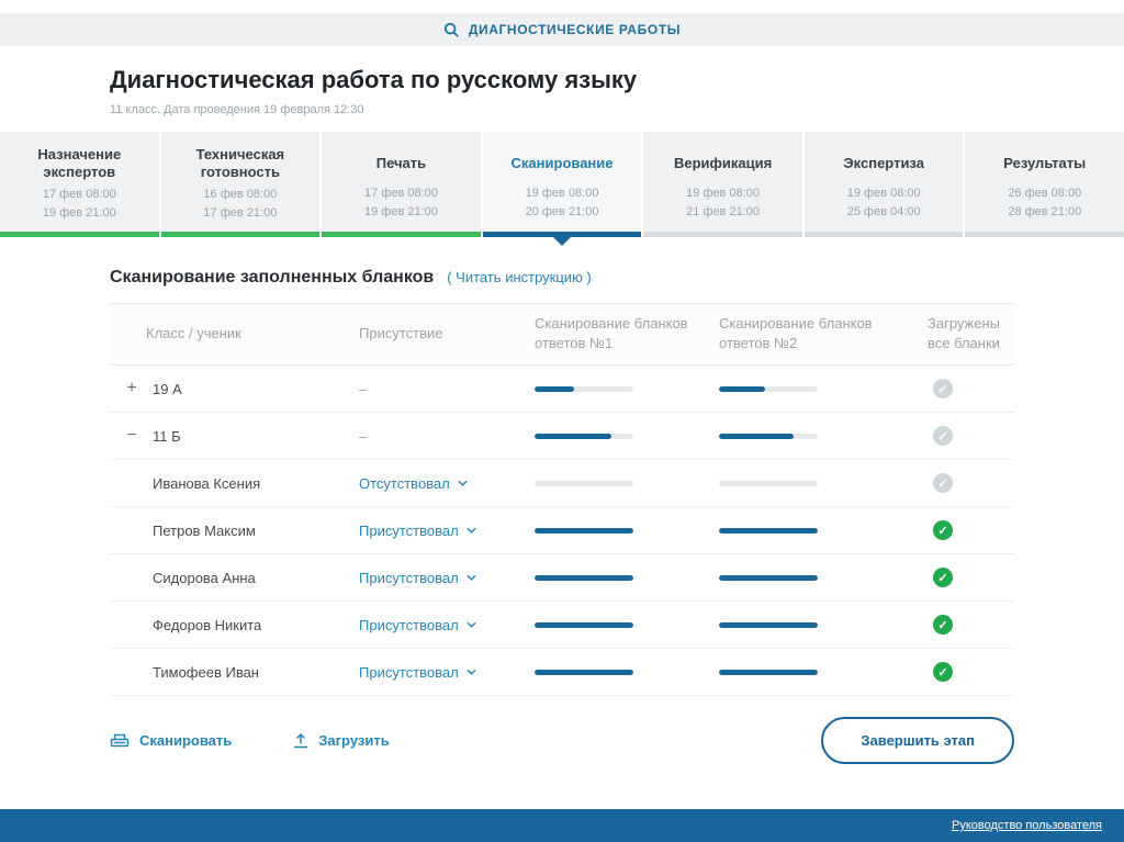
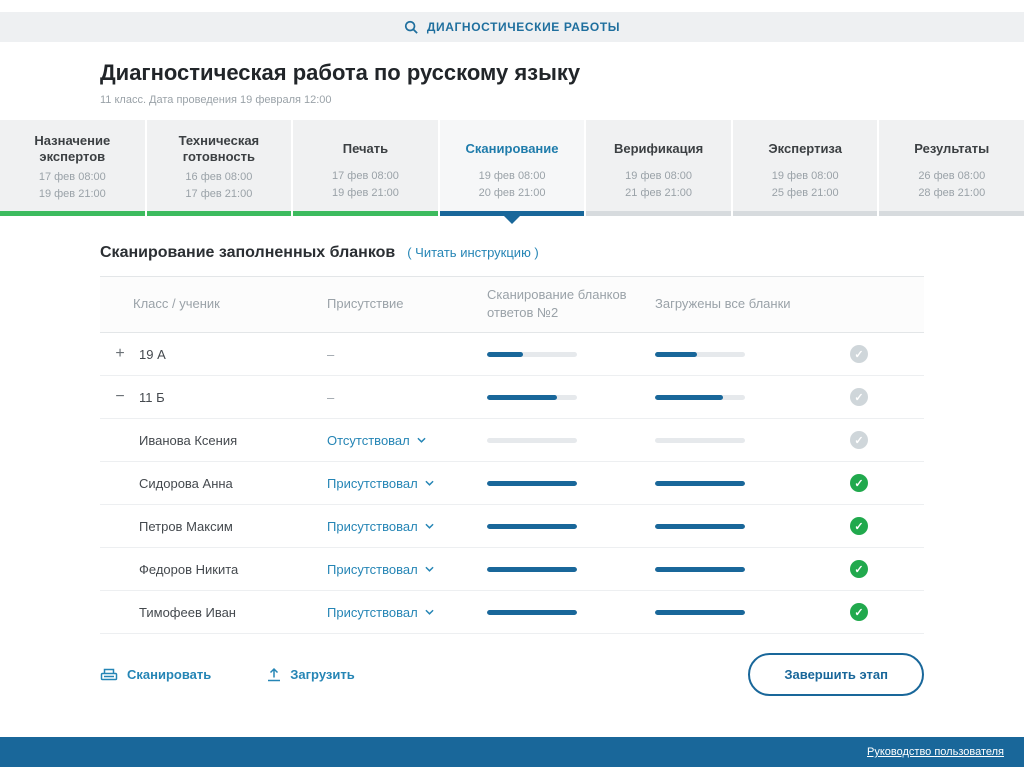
  ДИАГНОСТИЧЕСКИЕ РАБОТЫ
  Диагностическая работа по русскому языку
- 11 класс. Дата проведения 19 февраля 12:30
+ 11 класс. Дата проведения 19 февраля 12:00
  Назначение экспертов
  17 фев 08:00
  19 фев 21:00
  Техническая готовность
  16 фев 08:00
  17 фев 21:00
  Печать
  17 фев 08:00
  19 фев 21:00
  Сканирование
  19 фев 08:00
  20 фев 21:00
  Верификация
  19 фев 08:00
  21 фев 21:00
  Экспертиза
  19 фев 08:00
- 25 фев 04:00
+ 25 фев 21:00
  Результаты
  26 фев 08:00
  28 фев 21:00
  Сканирование заполненных бланков
  ( Читать инструкцию )
  Класс / ученик
  Присутствие
- Сканирование бланков ответов №1
  Сканирование бланков ответов №2
  Загружены все бланки
  +
  19 А
  –
  ✓
  −
  11 Б
  –
  ✓
  Иванова Ксения
  Отсутствовал
  ✓
- Петров Максим
+ Сидорова Анна
  Присутствовал
  ✓
- Сидорова Анна
+ Петров Максим
  Присутствовал
  ✓
  Федоров Никита
  Присутствовал
  ✓
  Тимофеев Иван
  Присутствовал
  ✓
  Сканировать
  Загрузить
  Завершить этап
  Руководство пользователя
